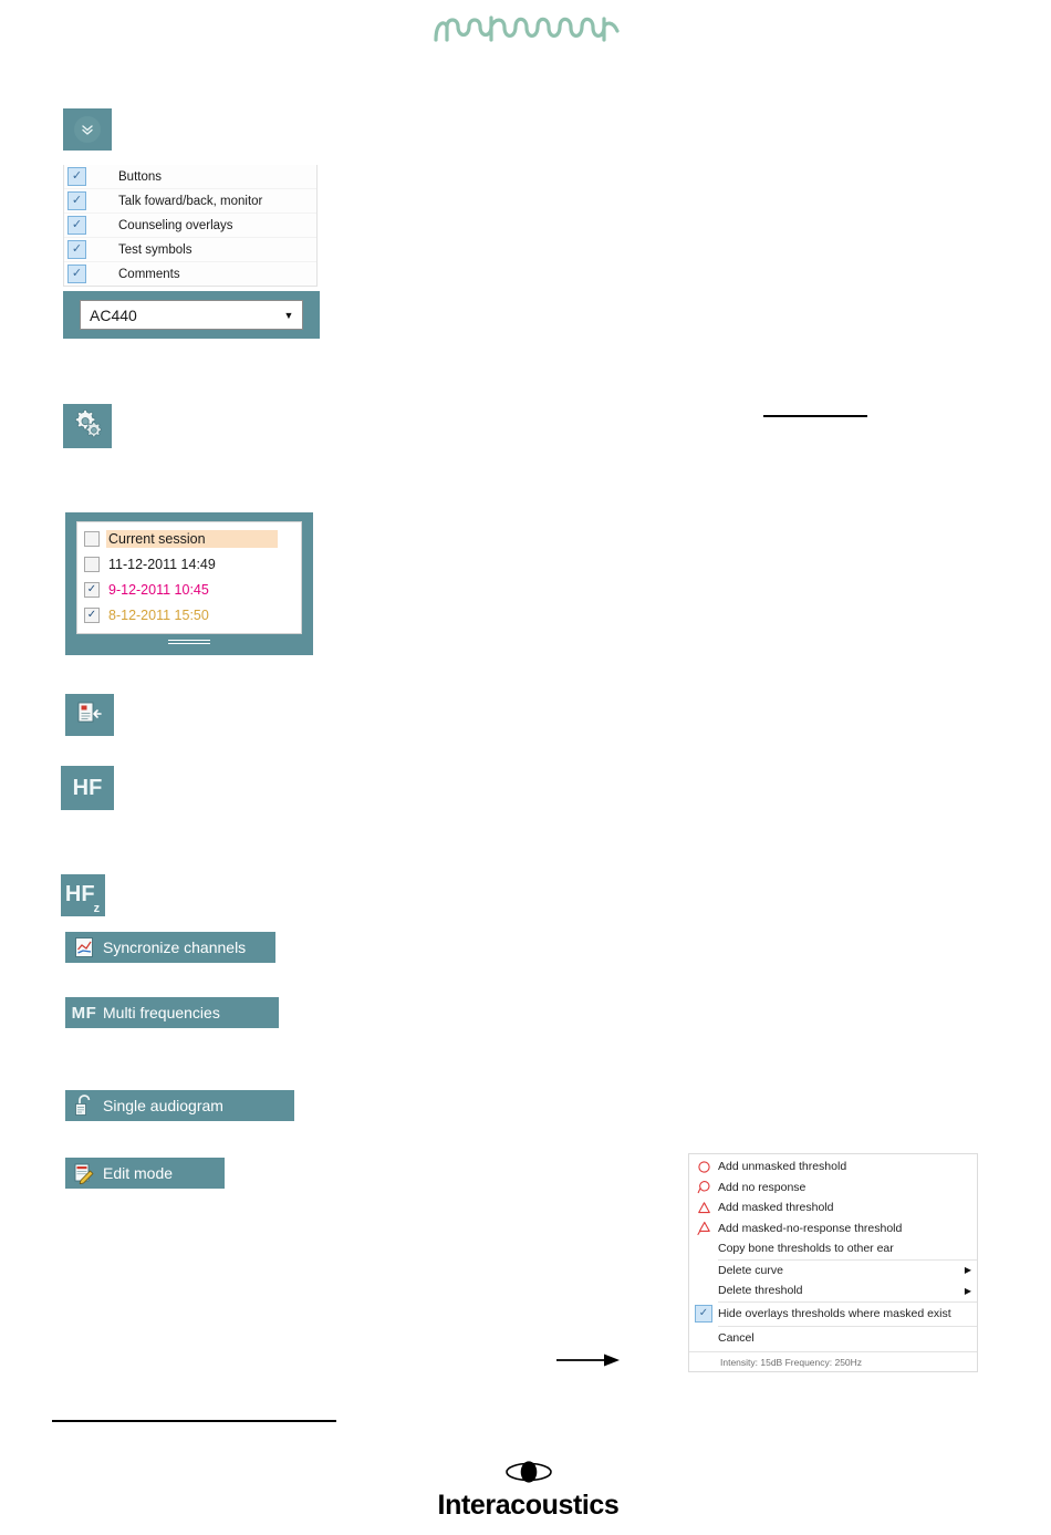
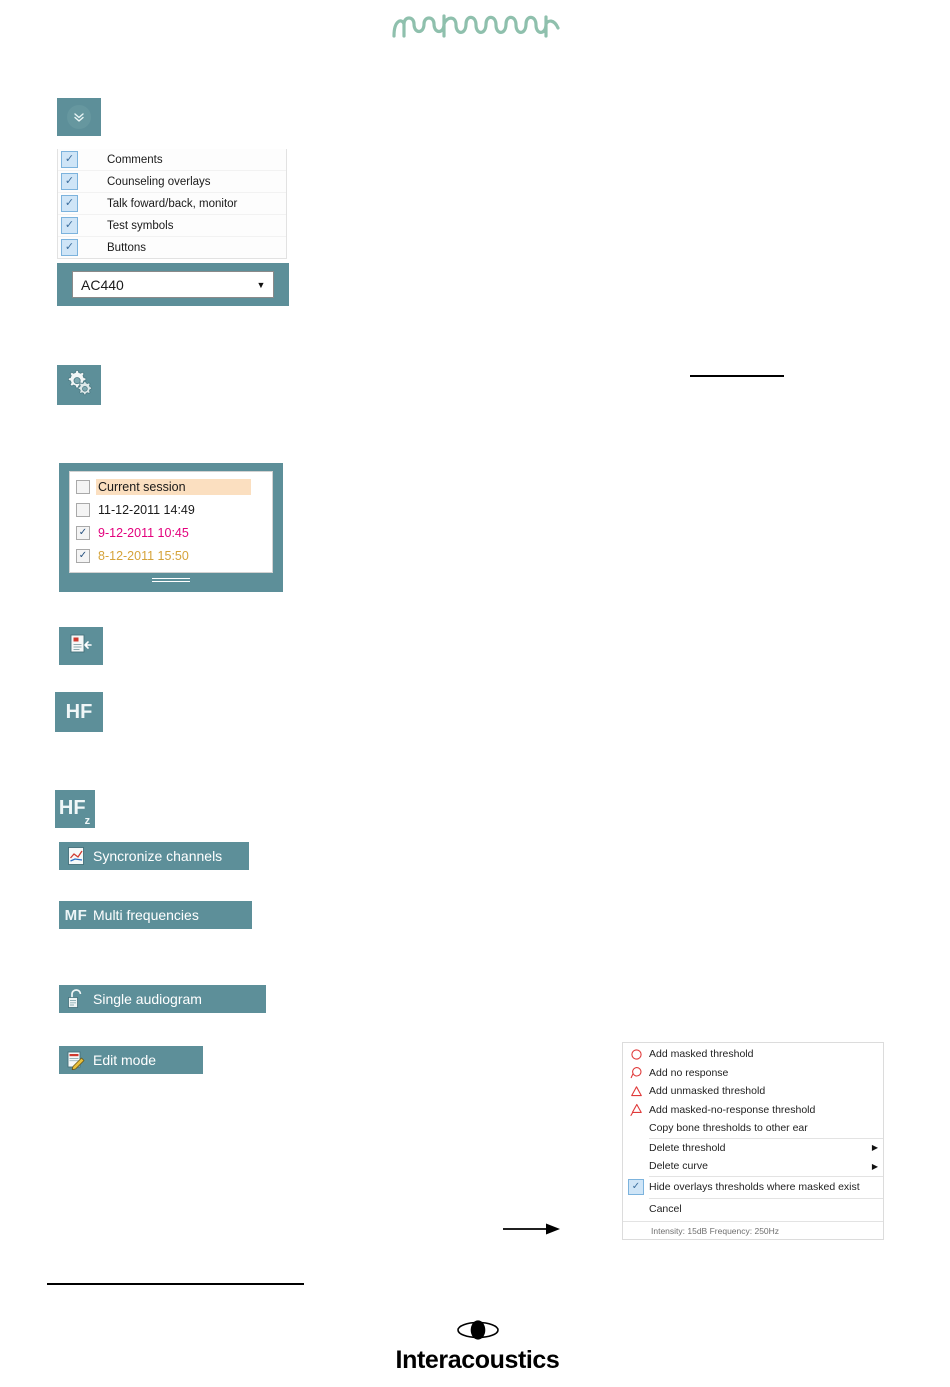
  ✓
- Buttons
+ Comments
  ✓
- Talk foward/back, monitor
+ Counseling overlays
  ✓
- Counseling overlays
+ Talk foward/back, monitor
  ✓
  Test symbols
  ✓
- Comments
+ Buttons
  AC440
  ▼
  Current session
  11-12-2011 14:49
  ✓
  9-12-2011 10:45
  ✓
  8-12-2011 15:50
  HF
  HFz
  Syncronize channels
  MF
  Multi frequencies
  Single audiogram
  Edit mode
- Add unmasked threshold
+ Add masked threshold
  Add no response
- Add masked threshold
+ Add unmasked threshold
  Add masked-no-response threshold
  Copy bone thresholds to other ear
- Delete curve
+ Delete threshold
  ▶
- Delete threshold
+ Delete curve
  ▶
  ✓
  Hide overlays thresholds where masked exist
  Cancel
  Intensity: 15dB Frequency: 250Hz
  Interacoustics
